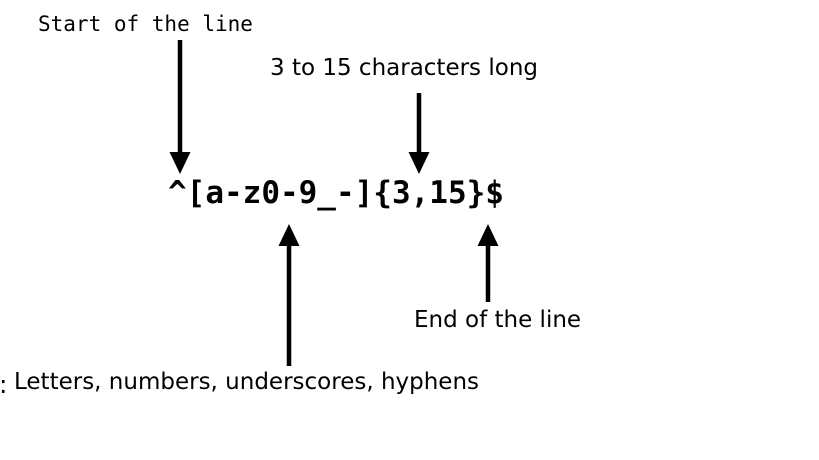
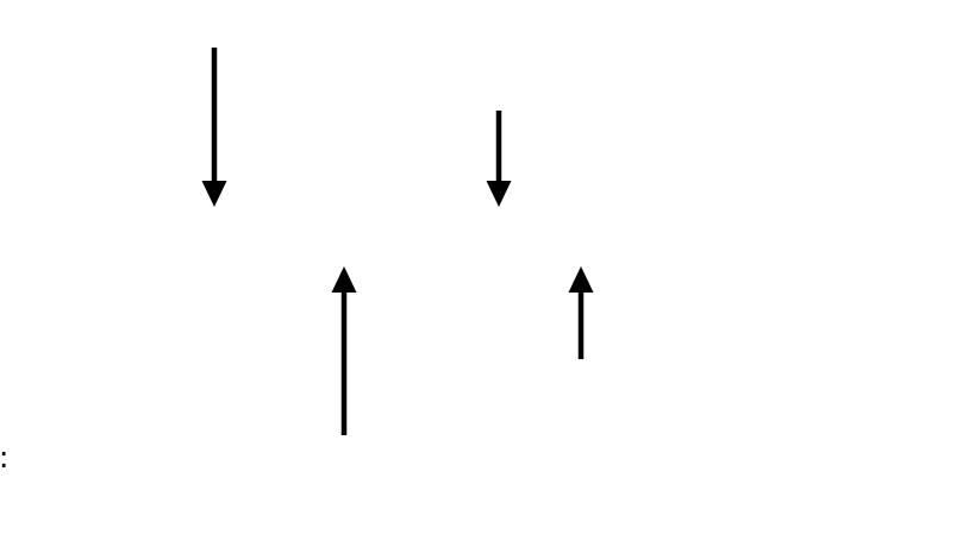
  :
- Start of the line
- 3 to 15 characters long
- ^[a-z0-9_-]{3,15}$
- Letters, numbers, underscores, hyphens
- End of the line
